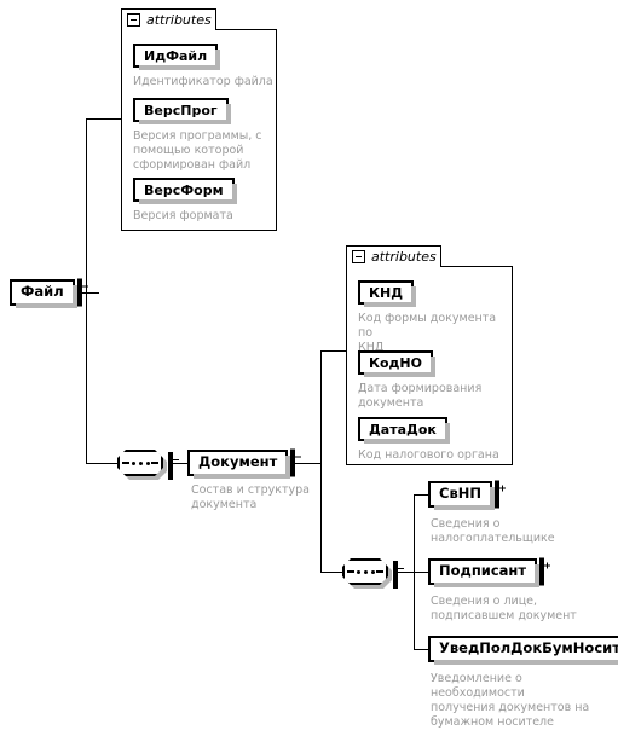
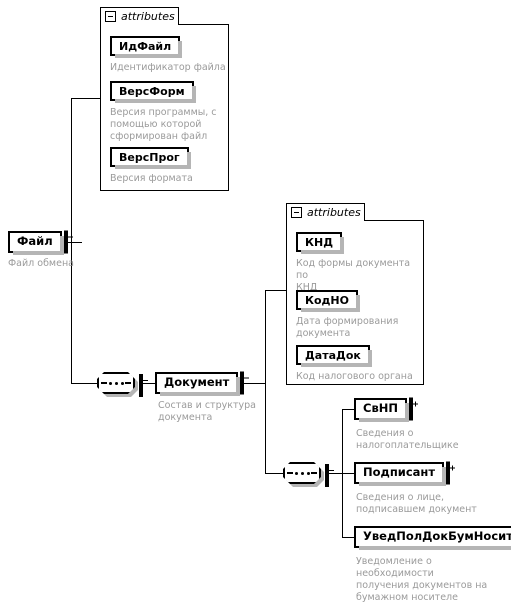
  attributes
  ИдФайл
  Идентификатор файла
- ВерсПрог
+ ВерсФорм
  Версия программы, с
  помощью которой
  сформирован файл
- ВерсФорм
+ ВерсПрог
  Версия формата
  Файл
+ Файл обмена
  Документ
  Состав и структура
  документа
  attributes
  КНД
  Код формы документа по
  КНД
  КодНО
  Дата формирования
  документа
  ДатаДок
  Код налогового органа
  СвНП
  Сведения о
  налогоплательщике
  Подписант
  Сведения о лице,
  подписавшем документ
  УведПолДокБумНосит
  Уведомление о необходимости
  получения документов на
  бумажном носителе
